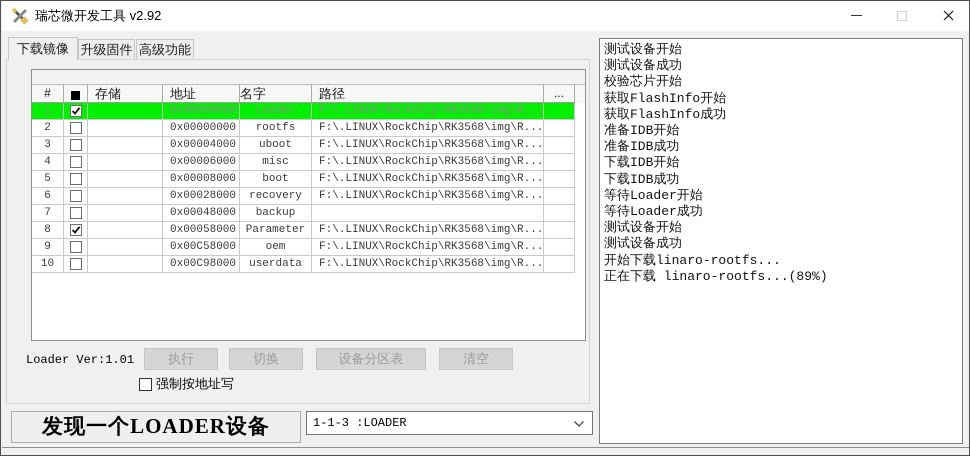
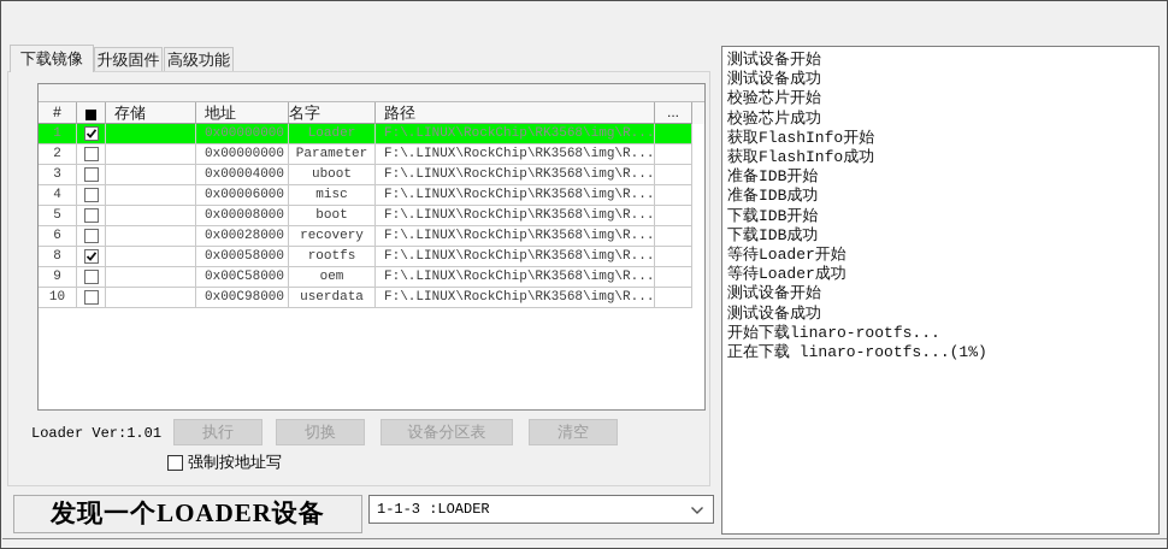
- 瑞芯微开发工具 v2.92
  下载镜像
  升级固件
  高级功能
  #
  存储
  地址
  名字
  路径
  ...
  1
  0x00000000
  Loader
  F:\.LINUX\RockChip\RK3568\img\R...
  2
  0x00000000
- rootfs
+ Parameter
  F:\.LINUX\RockChip\RK3568\img\R...
  3
  0x00004000
  uboot
  F:\.LINUX\RockChip\RK3568\img\R...
  4
  0x00006000
  misc
  F:\.LINUX\RockChip\RK3568\img\R...
  5
  0x00008000
  boot
  F:\.LINUX\RockChip\RK3568\img\R...
  6
  0x00028000
  recovery
  F:\.LINUX\RockChip\RK3568\img\R...
- 7
- 0x00048000
- backup
  8
  0x00058000
- Parameter
+ rootfs
  F:\.LINUX\RockChip\RK3568\img\R...
  9
  0x00C58000
  oem
  F:\.LINUX\RockChip\RK3568\img\R...
  10
  0x00C98000
  userdata
  F:\.LINUX\RockChip\RK3568\img\R...
  Loader Ver:1.01
  执行
  切换
  设备分区表
  清空
  强制按地址写
  发现一个LOADER设备
  1-1-3 :LOADER
  测试设备开始
  测试设备成功
  校验芯片开始
+ 校验芯片成功
  获取FlashInfo开始
  获取FlashInfo成功
  准备IDB开始
  准备IDB成功
  下载IDB开始
  下载IDB成功
  等待Loader开始
  等待Loader成功
  测试设备开始
  测试设备成功
  开始下载linaro-rootfs...
- 正在下载 linaro-rootfs...(89%)
+ 正在下载 linaro-rootfs...(1%)
